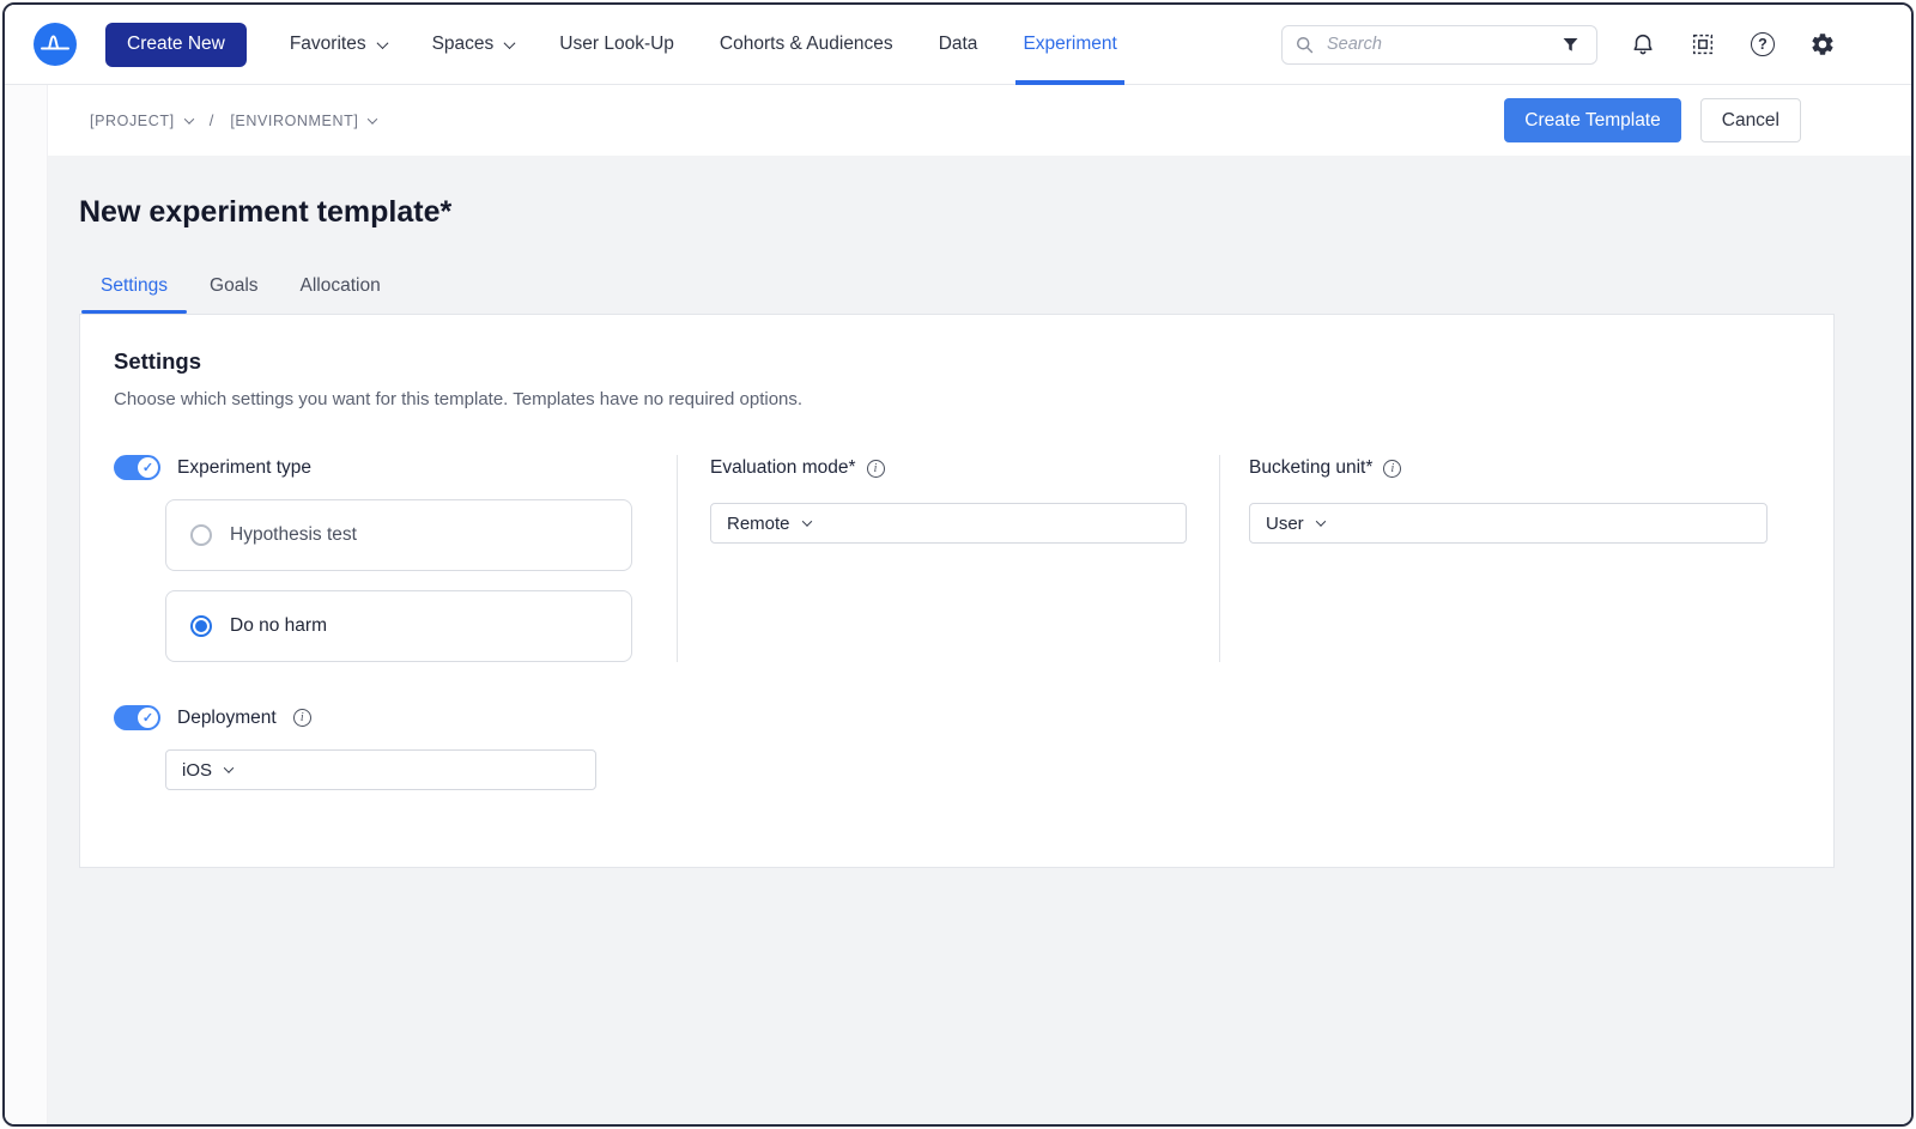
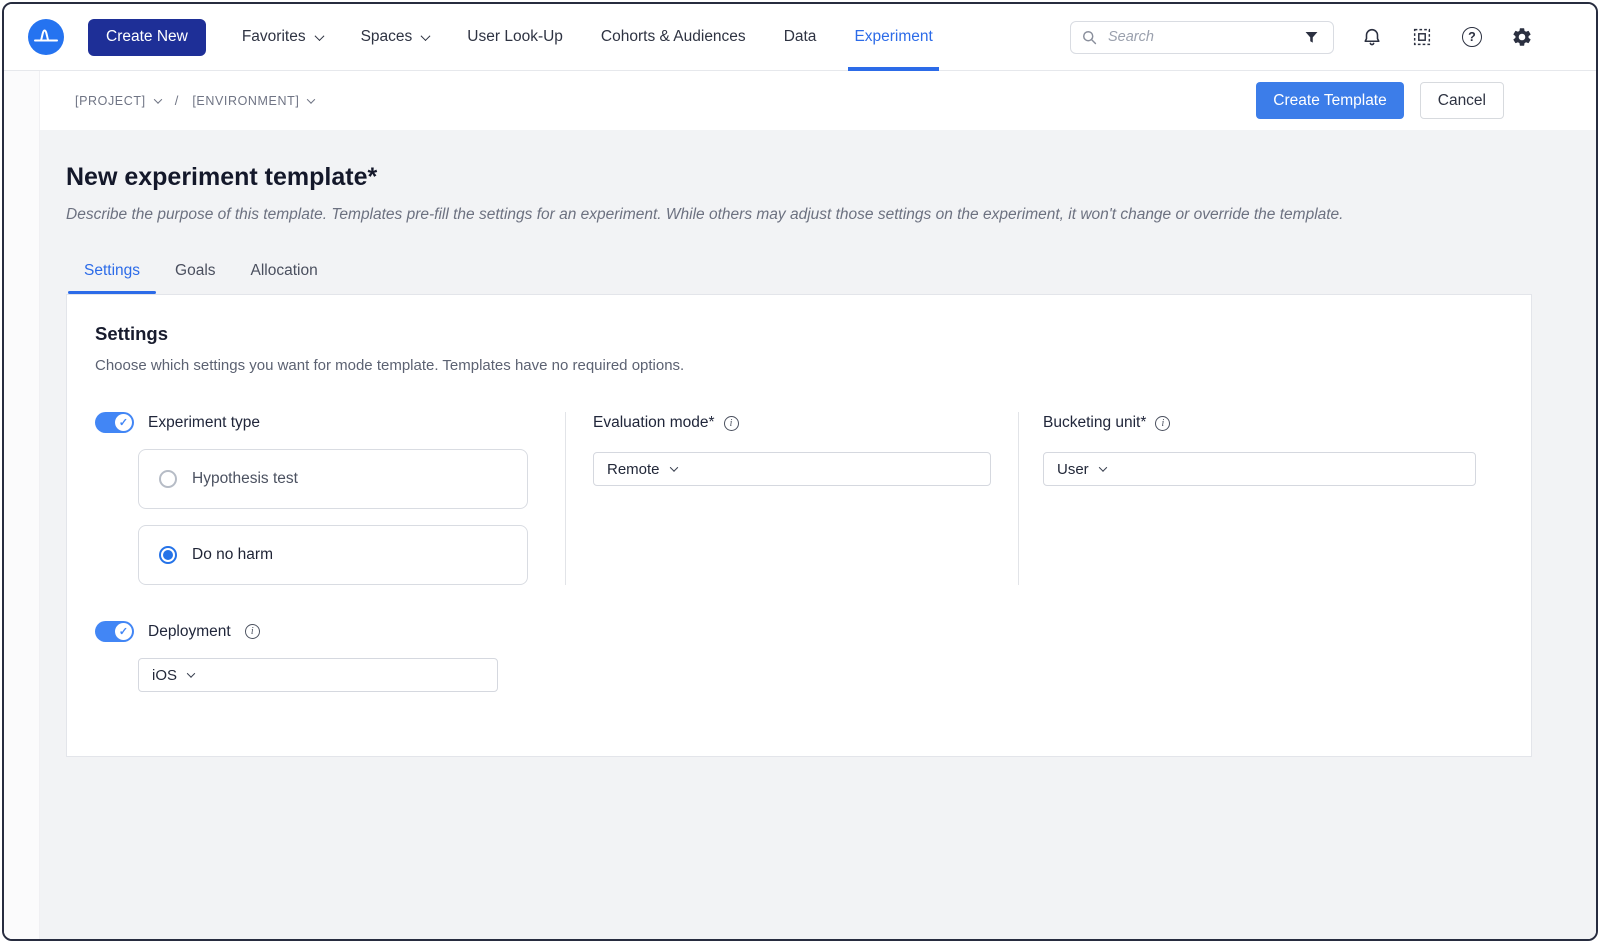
  Create New
  Favorites
  Spaces
  User Look-Up
  Cohorts & Audiences
  Data
  Experiment
  Search
  [PROJECT]
  /
  [ENVIRONMENT]
  Create Template
  Cancel
  New experiment template*
+ Describe the purpose of this template. Templates pre-fill the settings for an experiment. While others may adjust those settings on the experiment, it won't change or override the template.
  Settings
  Goals
  Allocation
  Settings
- Choose which settings you want for this template. Templates have no required options.
+ Choose which settings you want for mode template. Templates have no required options.
  Experiment type
  Hypothesis test
  Do no harm
  Evaluation mode*
  Remote
  Bucketing unit*
  User
  Deployment
  iOS
